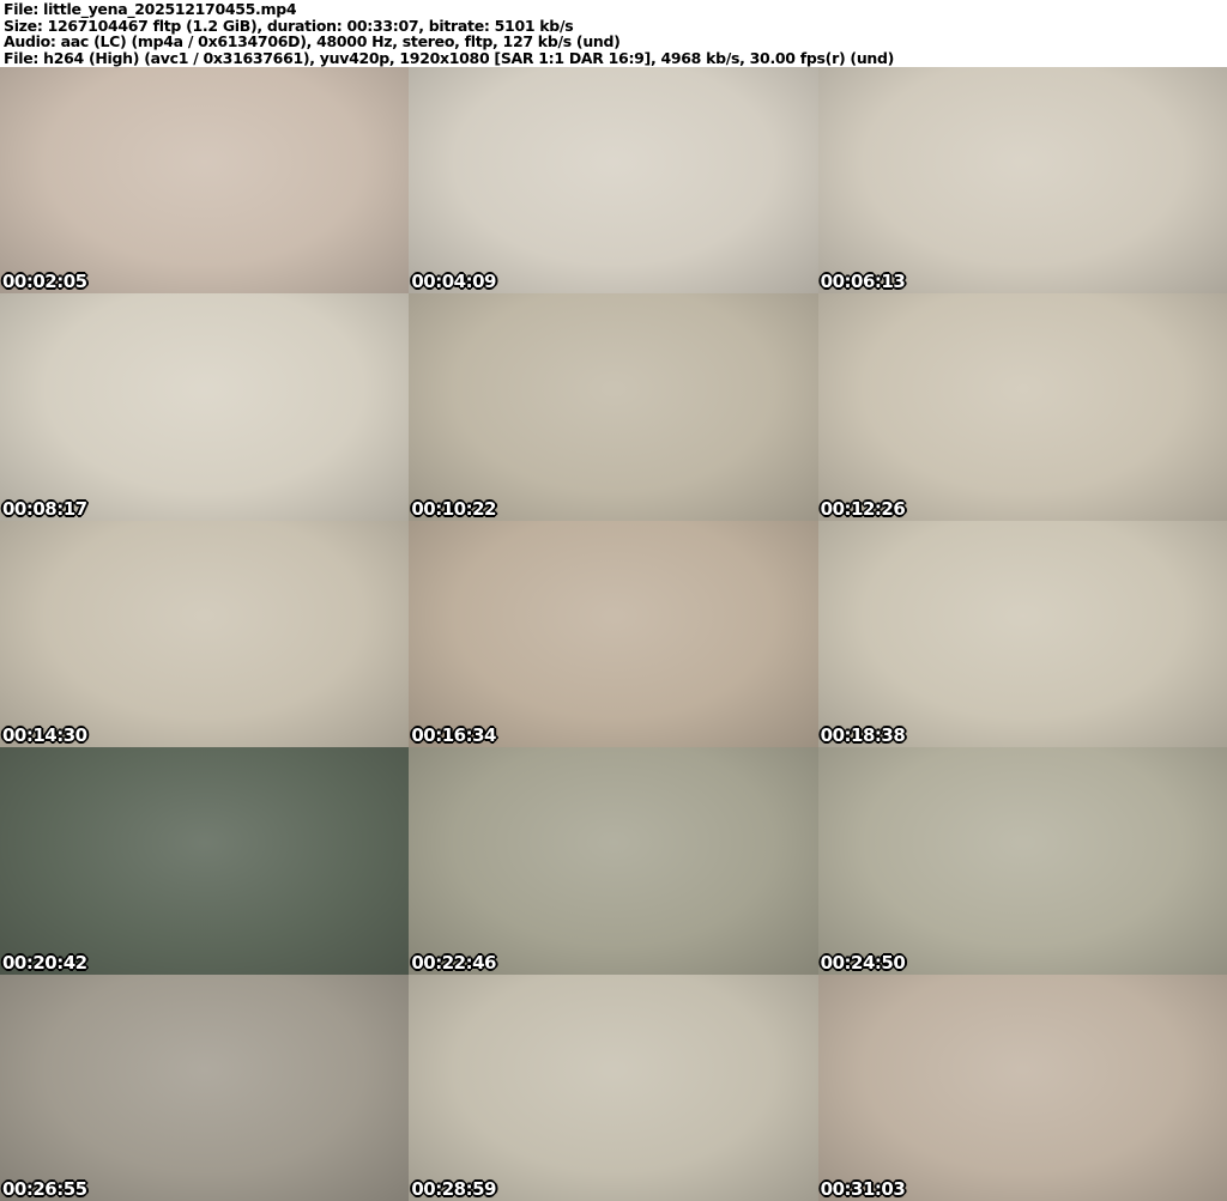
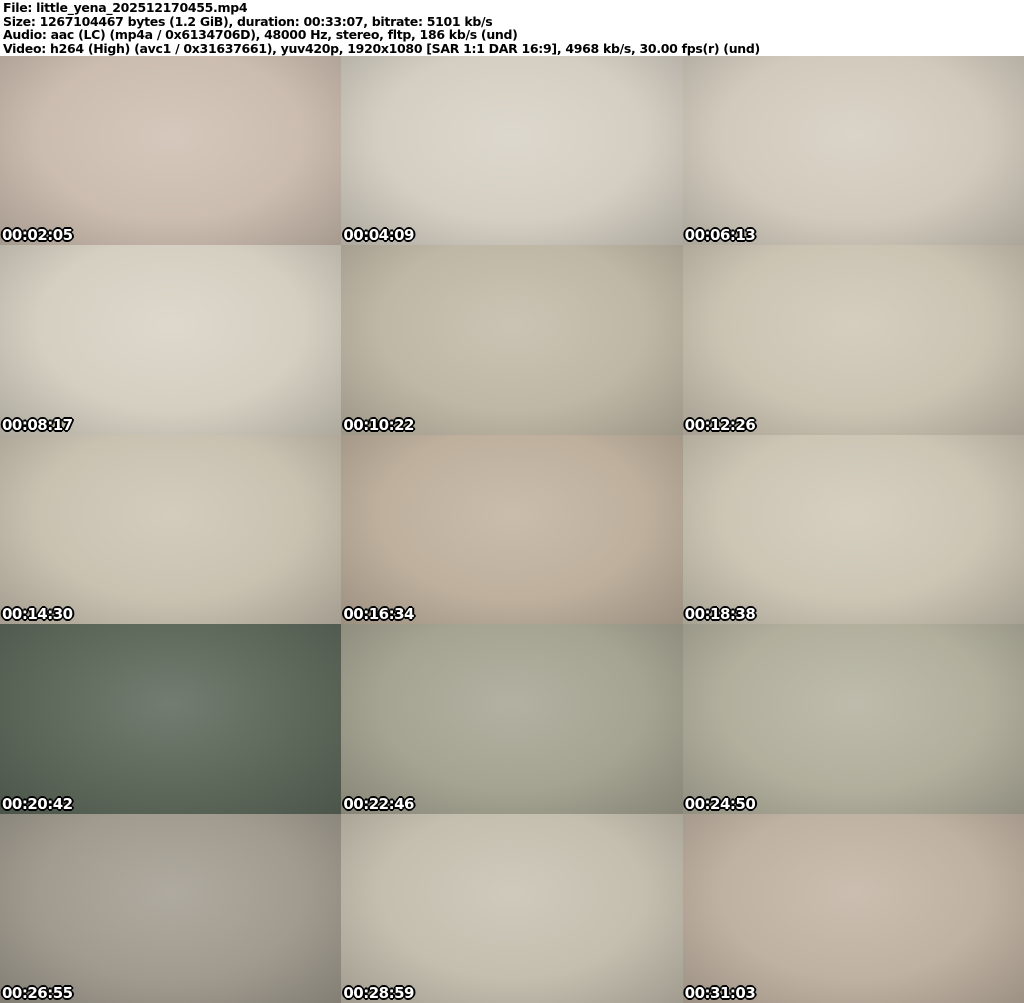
  File: little_yena_202512170455.mp4
- Size: 1267104467 fltp (1.2 GiB), duration: 00:33:07, bitrate: 5101 kb/s
+ Size: 1267104467 bytes (1.2 GiB), duration: 00:33:07, bitrate: 5101 kb/s
- Audio: aac (LC) (mp4a / 0x6134706D), 48000 Hz, stereo, fltp, 127 kb/s (und)
+ Audio: aac (LC) (mp4a / 0x6134706D), 48000 Hz, stereo, fltp, 186 kb/s (und)
- File: h264 (High) (avc1 / 0x31637661), yuv420p, 1920x1080 [SAR 1:1 DAR 16:9], 4968 kb/s, 30.00 fps(r) (und)
+ Video: h264 (High) (avc1 / 0x31637661), yuv420p, 1920x1080 [SAR 1:1 DAR 16:9], 4968 kb/s, 30.00 fps(r) (und)
  00:02:05
  00:04:09
  00:06:13
  00:08:17
  00:10:22
  00:12:26
  00:14:30
  00:16:34
  00:18:38
  00:20:42
  00:22:46
  00:24:50
  00:26:55
  00:28:59
  00:31:03
